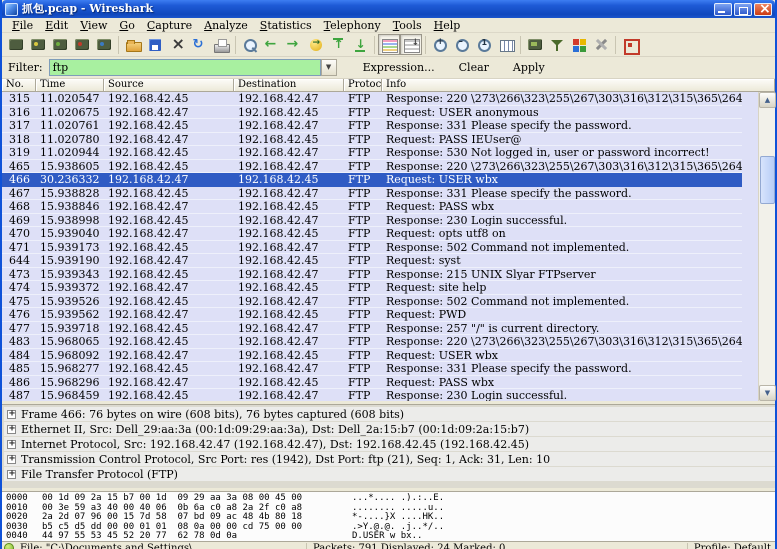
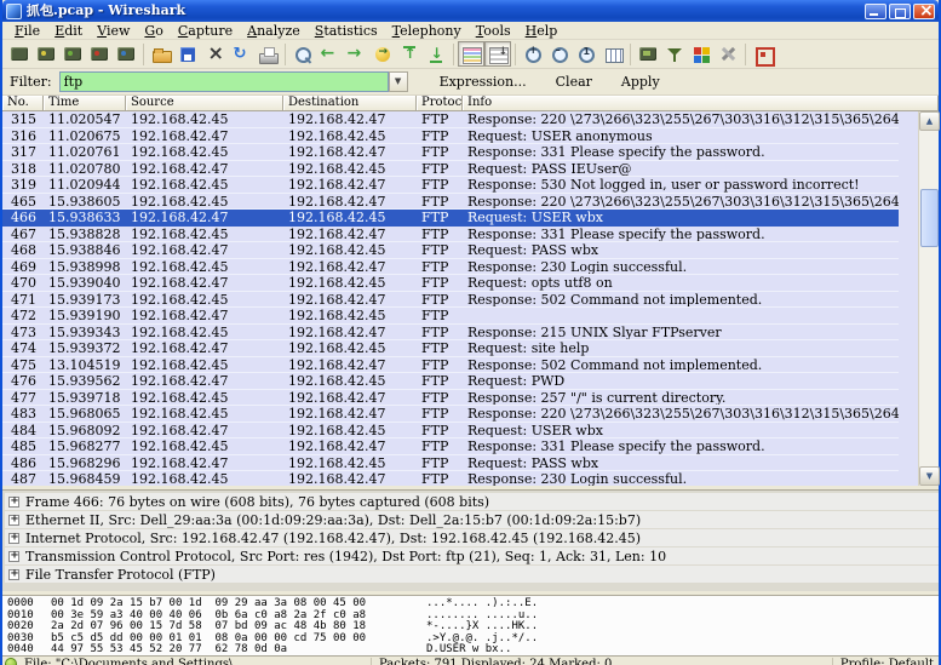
  抓包.pcap - Wireshark
  File
  Edit
  View
  Go
  Capture
  Analyze
  Statistics
  Telephony
  Tools
  Help
  Filter:
  ftp
  ▼
  Expression...
  Clear
  Apply
  No.
  Time
  Source
  Destination
  Protoc
  Info
  315
  11.020547
  192.168.42.45
  192.168.42.47
  FTP
  Response: 220 \273\266\323\255\267\303\316\312\315\365\264
  316
  11.020675
  192.168.42.47
  192.168.42.45
  FTP
  Request: USER anonymous
  317
  11.020761
  192.168.42.45
  192.168.42.47
  FTP
  Response: 331 Please specify the password.
  318
  11.020780
  192.168.42.47
  192.168.42.45
  FTP
  Request: PASS IEUser@
  319
  11.020944
  192.168.42.45
  192.168.42.47
  FTP
  Response: 530 Not logged in, user or password incorrect!
  465
  15.938605
  192.168.42.45
  192.168.42.47
  FTP
  Response: 220 \273\266\323\255\267\303\316\312\315\365\264
  466
- 30.236332
+ 15.938633
  192.168.42.47
  192.168.42.45
  FTP
  Request: USER wbx
  467
  15.938828
  192.168.42.45
  192.168.42.47
  FTP
  Response: 331 Please specify the password.
  468
  15.938846
  192.168.42.47
  192.168.42.45
  FTP
  Request: PASS wbx
  469
  15.938998
  192.168.42.45
  192.168.42.47
  FTP
  Response: 230 Login successful.
  470
  15.939040
  192.168.42.47
  192.168.42.45
  FTP
  Request: opts utf8 on
  471
  15.939173
  192.168.42.45
  192.168.42.47
  FTP
  Response: 502 Command not implemented.
- 644
+ 472
  15.939190
  192.168.42.47
  192.168.42.45
  FTP
- Request: syst
  473
  15.939343
  192.168.42.45
  192.168.42.47
  FTP
  Response: 215 UNIX Slyar FTPserver
  474
  15.939372
  192.168.42.47
  192.168.42.45
  FTP
  Request: site help
  475
- 15.939526
+ 13.104519
  192.168.42.45
  192.168.42.47
  FTP
  Response: 502 Command not implemented.
  476
  15.939562
  192.168.42.47
  192.168.42.45
  FTP
  Request: PWD
  477
  15.939718
  192.168.42.45
  192.168.42.47
  FTP
  Response: 257 "/" is current directory.
  483
  15.968065
  192.168.42.45
  192.168.42.47
  FTP
  Response: 220 \273\266\323\255\267\303\316\312\315\365\264
  484
  15.968092
  192.168.42.47
  192.168.42.45
  FTP
  Request: USER wbx
  485
  15.968277
  192.168.42.45
  192.168.42.47
  FTP
  Response: 331 Please specify the password.
  486
  15.968296
  192.168.42.47
  192.168.42.45
  FTP
  Request: PASS wbx
  487
  15.968459
  192.168.42.45
  192.168.42.47
  FTP
  Response: 230 Login successful.
  ▲
  ▼
  Frame 466: 76 bytes on wire (608 bits), 76 bytes captured (608 bits)
  Ethernet II, Src: Dell_29:aa:3a (00:1d:09:29:aa:3a), Dst: Dell_2a:15:b7 (00:1d:09:2a:15:b7)
  Internet Protocol, Src: 192.168.42.47 (192.168.42.47), Dst: 192.168.42.45 (192.168.42.45)
  Transmission Control Protocol, Src Port: res (1942), Dst Port: ftp (21), Seq: 1, Ack: 31, Len: 10
  File Transfer Protocol (FTP)
  0000 00 1d 09 2a 15 b7 00 1d 09 29 aa 3a 08 00 45 00 ...*.... .).:..E.
  0010 00 3e 59 a3 40 00 40 06 0b 6a c0 a8 2a 2f c0 a8 ........ .....u..
  0020 2a 2d 07 96 00 15 7d 58 07 bd 09 ac 48 4b 80 18 *-....}X ....HK..
  0030 b5 c5 d5 dd 00 00 01 01 08 0a 00 00 cd 75 00 00 .>Y.@.@. .j..*/..
  0040 44 97 55 53 45 52 20 77 62 78 0d 0a D.USER w bx..
